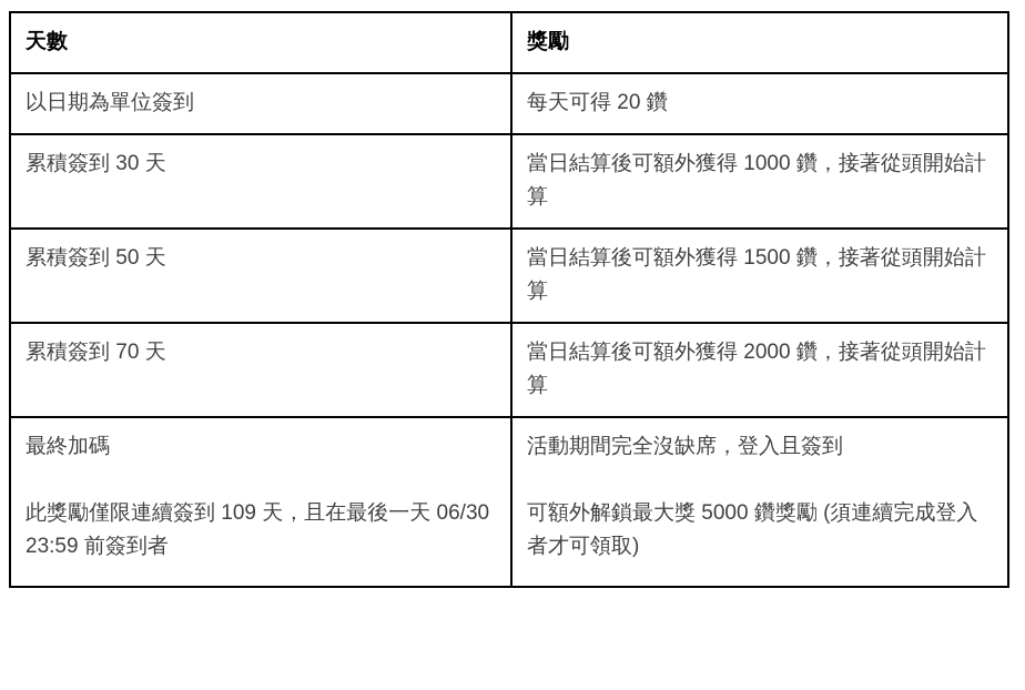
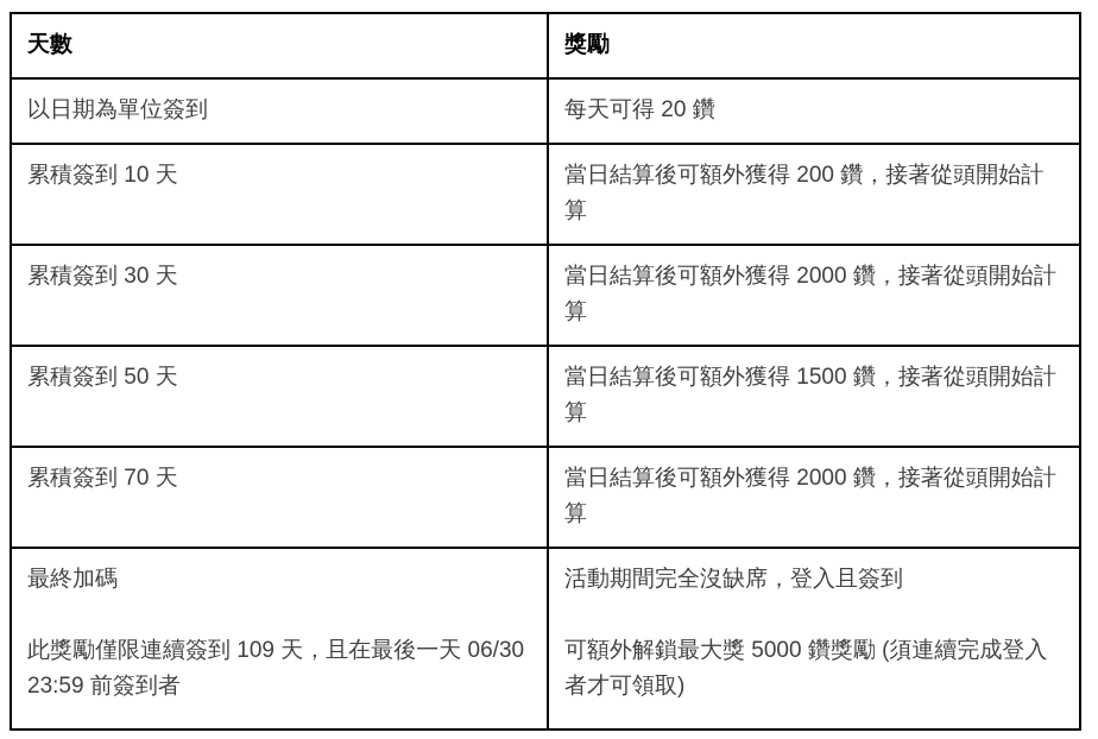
  天數	獎勵
  以日期為單位簽到	每天可得 20 鑽
+ 累積簽到 10 天	當日結算後可額外獲得 200 鑽，接著從頭開始計算
- 累積簽到 30 天	當日結算後可額外獲得 1000 鑽，接著從頭開始計算
+ 累積簽到 30 天	當日結算後可額外獲得 2000 鑽，接著從頭開始計算
  累積簽到 50 天	當日結算後可額外獲得 1500 鑽，接著從頭開始計算
  累積簽到 70 天	當日結算後可額外獲得 2000 鑽，接著從頭開始計算
  最終加碼 此獎勵僅限連續簽到 109 天，且在最後一天 06/30 23:59 前簽到者	活動期間完全沒缺席，登入且簽到 可額外解鎖最大獎 5000 鑽獎勵 (須連續完成登入者才可領取)
